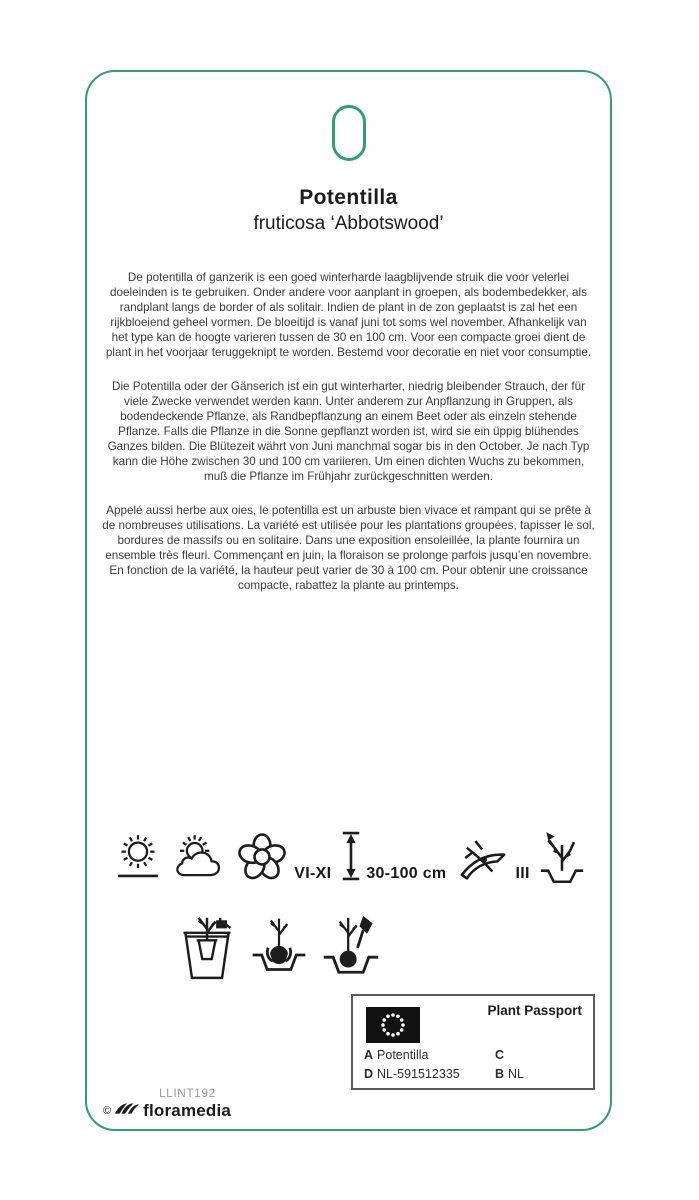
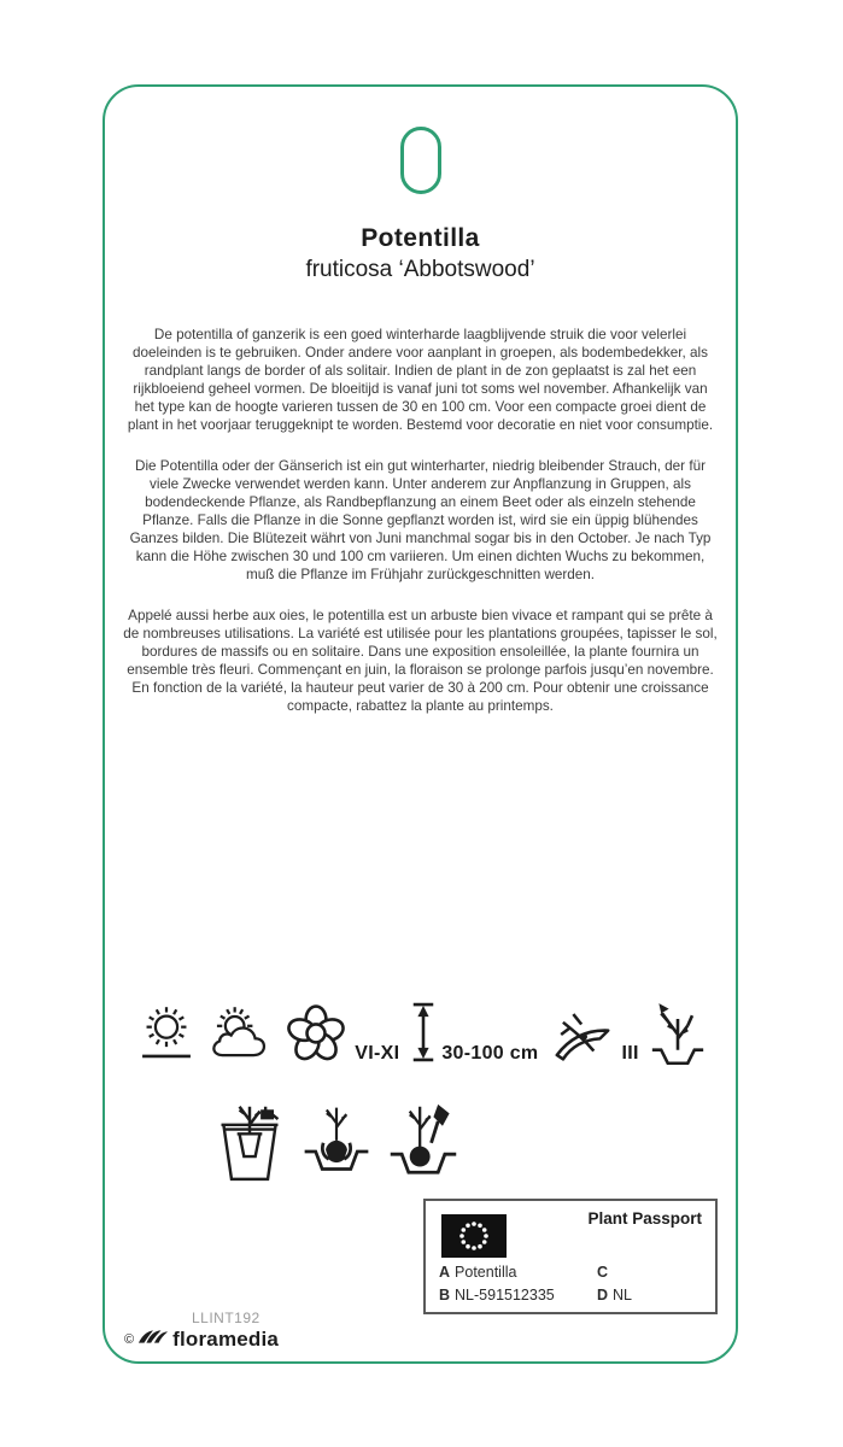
  Potentilla
  fruticosa ‘Abbotswood’
  De potentilla of ganzerik is een goed winterharde laagblijvende struik die voor velerlei doeleinden is te gebruiken. Onder andere voor aanplant in groepen, als bodembedekker, als randplant langs de border of als solitair. Indien de plant in de zon geplaatst is zal het een rijkbloeiend geheel vormen. De bloeitijd is vanaf juni tot soms wel november. Afhankelijk van het type kan de hoogte varieren tussen de 30 en 100 cm. Voor een compacte groei dient de plant in het voorjaar teruggeknipt te worden. Bestemd voor decoratie en niet voor consumptie.
  Die Potentilla oder der Gänserich ist ein gut winterharter, niedrig bleibender Strauch, der für viele Zwecke verwendet werden kann. Unter anderem zur Anpflanzung in Gruppen, als bodendeckende Pflanze, als Randbepflanzung an einem Beet oder als einzeln stehende Pflanze. Falls die Pflanze in die Sonne gepflanzt worden ist, wird sie ein üppig blühendes Ganzes bilden. Die Blütezeit währt von Juni manchmal sogar bis in den October. Je nach Typ kann die Höhe zwischen 30 und 100 cm variieren. Um einen dichten Wuchs zu bekommen, muß die Pflanze im Frühjahr zurückgeschnitten werden.
- Appelé aussi herbe aux oies, le potentilla est un arbuste bien vivace et rampant qui se prête à de nombreuses utilisations. La variété est utilisée pour les plantations groupées, tapisser le sol, bordures de massifs ou en solitaire. Dans une exposition ensoleillée, la plante fournira un ensemble très fleuri. Commençant en juin, la floraison se prolonge parfois jusqu’en novembre. En fonction de la variété, la hauteur peut varier de 30 à 100 cm. Pour obtenir une croissance compacte, rabattez la plante au printemps.
+ Appelé aussi herbe aux oies, le potentilla est un arbuste bien vivace et rampant qui se prête à de nombreuses utilisations. La variété est utilisée pour les plantations groupées, tapisser le sol, bordures de massifs ou en solitaire. Dans une exposition ensoleillée, la plante fournira un ensemble très fleuri. Commençant en juin, la floraison se prolonge parfois jusqu’en novembre. En fonction de la variété, la hauteur peut varier de 30 à 200 cm. Pour obtenir une croissance compacte, rabattez la plante au printemps.
  VI-XI
  30-100 cm
  III
  Plant Passport
  A Potentilla
- D NL-591512335
+ B NL-591512335
  C
- B NL
+ D NL
  LLINT192
  ©
  floramedia
